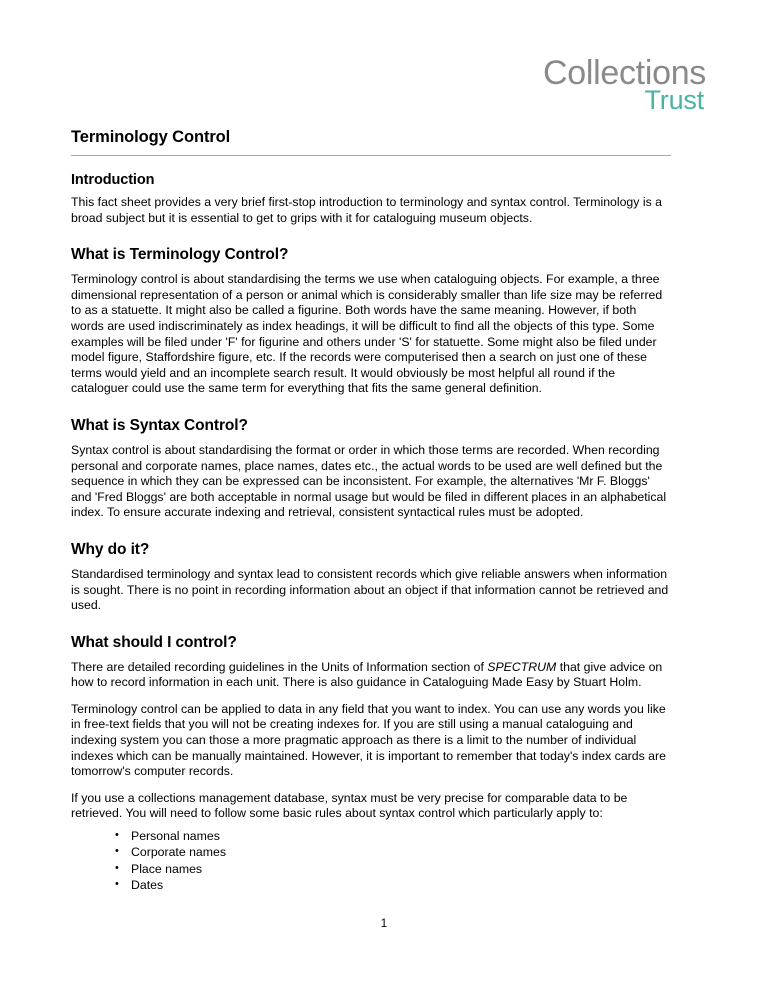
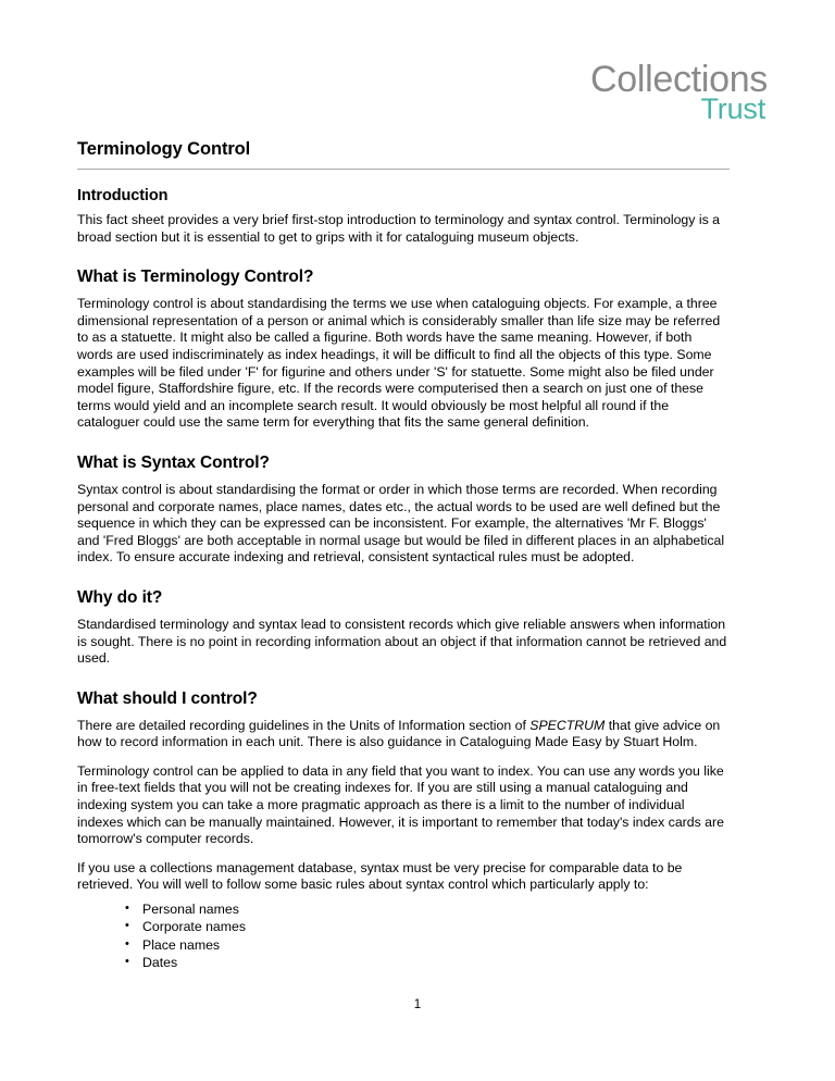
  Collections
  Trust
  Terminology Control
  Introduction
- This fact sheet provides a very brief first-stop introduction to terminology and syntax control. Terminology is a broad subject but it is essential to get to grips with it for cataloguing museum objects.
+ This fact sheet provides a very brief first-stop introduction to terminology and syntax control. Terminology is a broad section but it is essential to get to grips with it for cataloguing museum objects.
  What is Terminology Control?
  Terminology control is about standardising the terms we use when cataloguing objects. For example, a three dimensional representation of a person or animal which is considerably smaller than life size may be referred to as a statuette. It might also be called a figurine. Both words have the same meaning. However, if both words are used indiscriminately as index headings, it will be difficult to find all the objects of this type. Some examples will be filed under 'F' for figurine and others under 'S' for statuette. Some might also be filed under model figure, Staffordshire figure, etc. If the records were computerised then a search on just one of these terms would yield and an incomplete search result. It would obviously be most helpful all round if the cataloguer could use the same term for everything that fits the same general definition.
  What is Syntax Control?
  Syntax control is about standardising the format or order in which those terms are recorded. When recording personal and corporate names, place names, dates etc., the actual words to be used are well defined but the sequence in which they can be expressed can be inconsistent. For example, the alternatives 'Mr F. Bloggs' and 'Fred Bloggs' are both acceptable in normal usage but would be filed in different places in an alphabetical index. To ensure accurate indexing and retrieval, consistent syntactical rules must be adopted.
  Why do it?
  Standardised terminology and syntax lead to consistent records which give reliable answers when information is sought. There is no point in recording information about an object if that information cannot be retrieved and used.
  What should I control?
  There are detailed recording guidelines in the Units of Information section of SPECTRUM that give advice on how to record information in each unit. There is also guidance in Cataloguing Made Easy by Stuart Holm.
- Terminology control can be applied to data in any field that you want to index. You can use any words you like in free-text fields that you will not be creating indexes for. If you are still using a manual cataloguing and indexing system you can those a more pragmatic approach as there is a limit to the number of individual indexes which can be manually maintained. However, it is important to remember that today's index cards are tomorrow's computer records.
+ Terminology control can be applied to data in any field that you want to index. You can use any words you like in free-text fields that you will not be creating indexes for. If you are still using a manual cataloguing and indexing system you can take a more pragmatic approach as there is a limit to the number of individual indexes which can be manually maintained. However, it is important to remember that today's index cards are tomorrow's computer records.
- If you use a collections management database, syntax must be very precise for comparable data to be retrieved. You will need to follow some basic rules about syntax control which particularly apply to:
+ If you use a collections management database, syntax must be very precise for comparable data to be retrieved. You will well to follow some basic rules about syntax control which particularly apply to:
  Personal names
  Corporate names
  Place names
  Dates
  1
